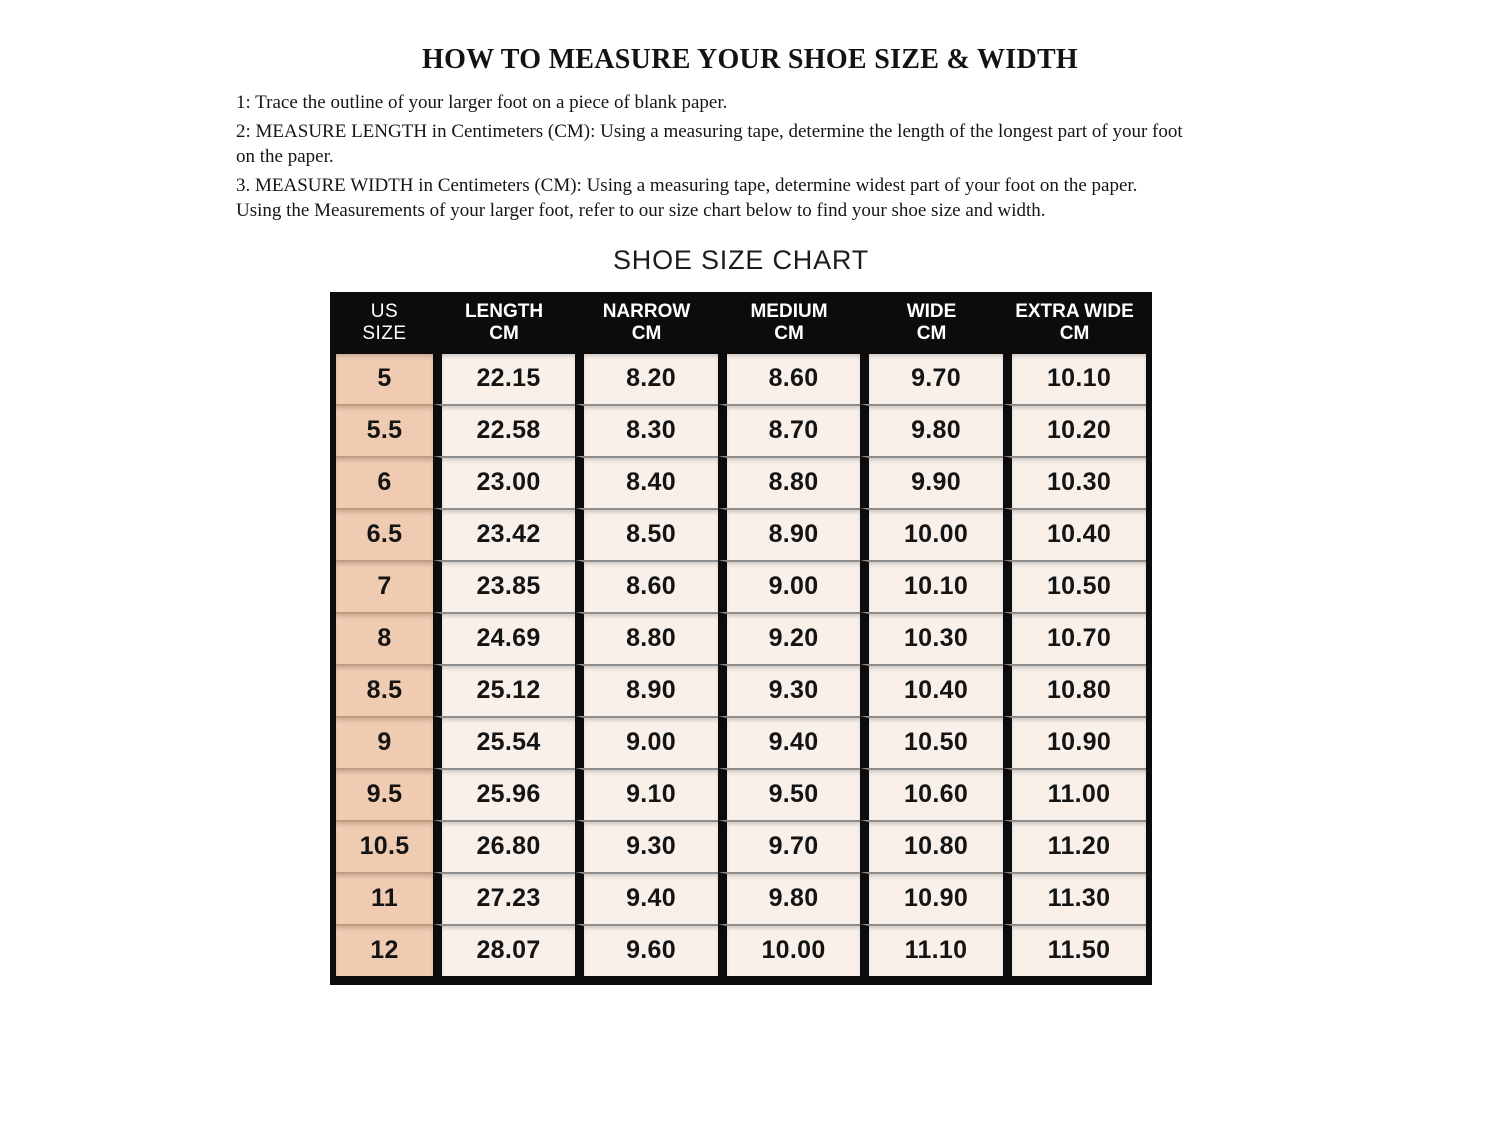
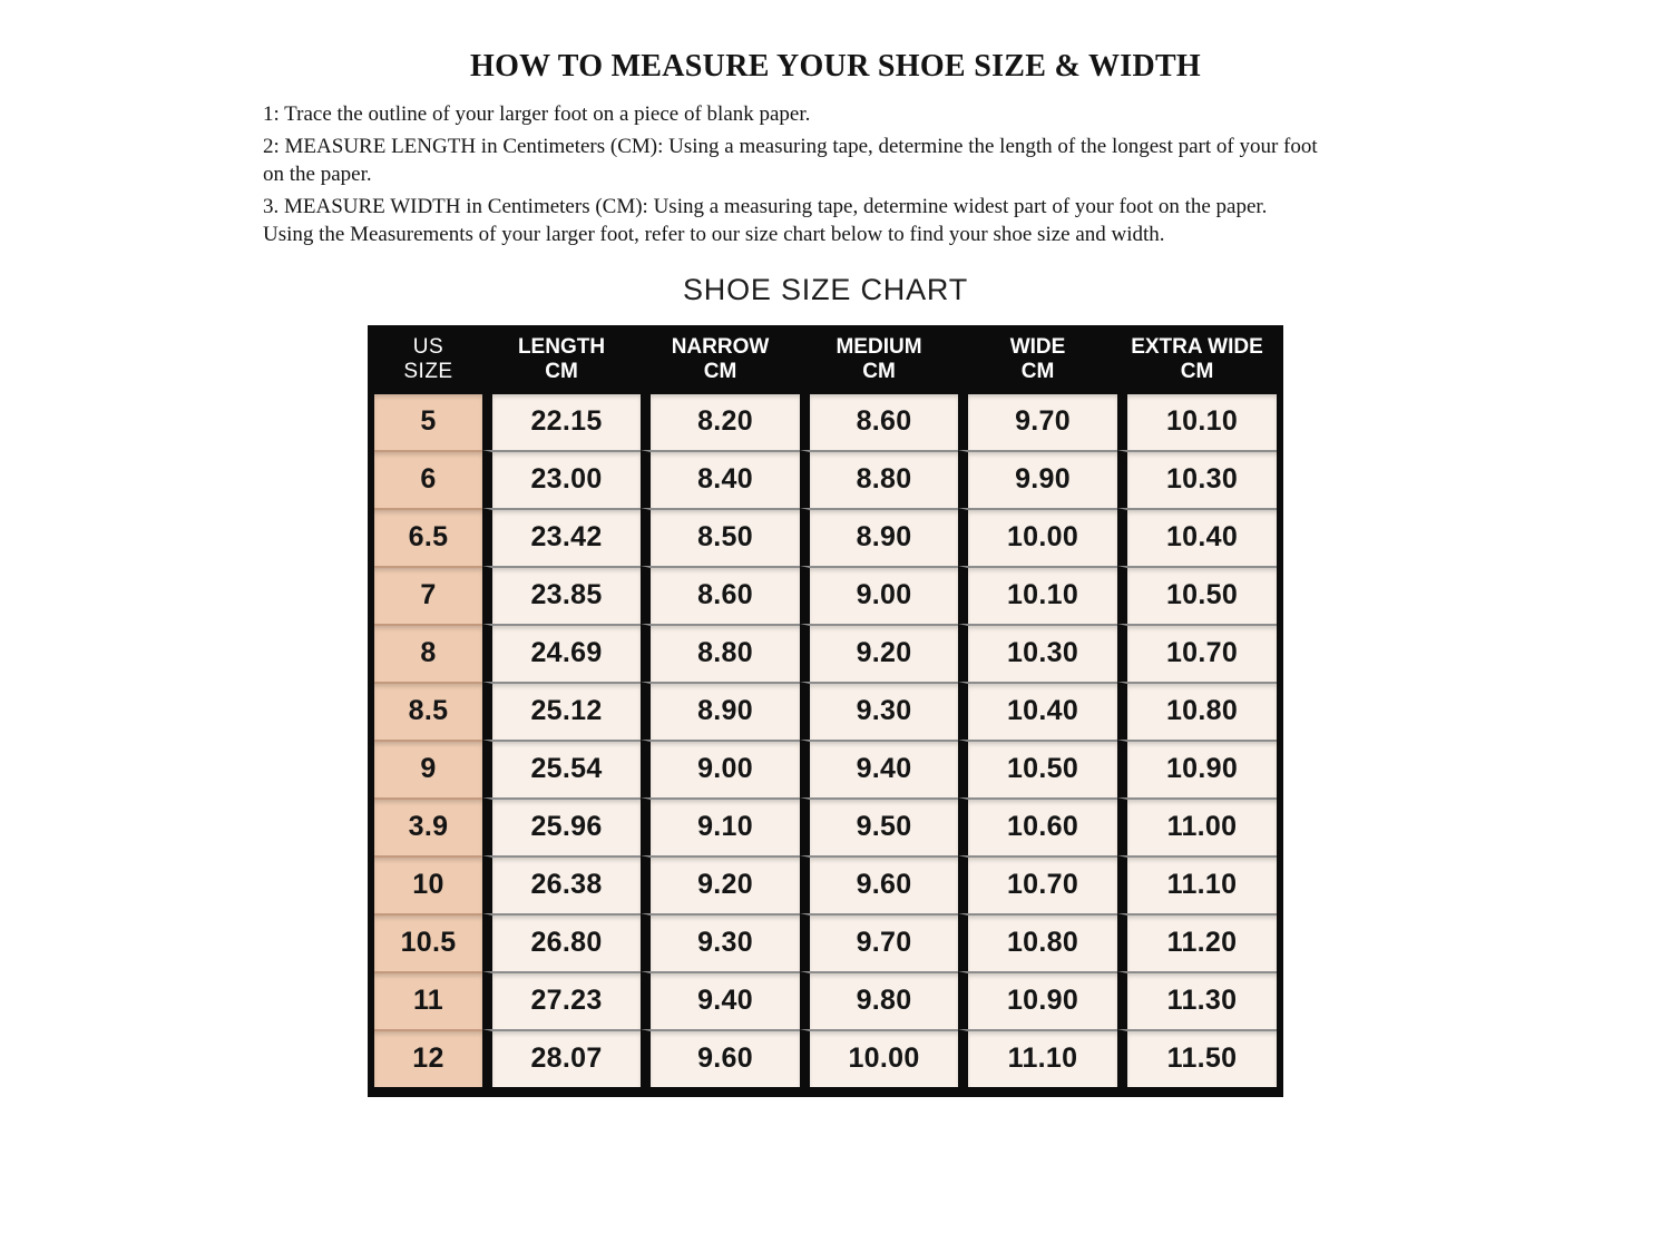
  HOW TO MEASURE YOUR SHOE SIZE & WIDTH
  1: Trace the outline of your larger foot on a piece of blank paper.
  2: MEASURE LENGTH in Centimeters (CM): Using a measuring tape, determine the length of the longest part of your foot
  on the paper.
  3. MEASURE WIDTH in Centimeters (CM): Using a measuring tape, determine widest part of your foot on the paper.
  Using the Measurements of your larger foot, refer to our size chart below to find your shoe size and width.
  SHOE SIZE CHART
  US SIZE	LENGTH CM	NARROW CM	MEDIUM CM	WIDE CM	EXTRA WIDE CM
  5	22.15	8.20	8.60	9.70	10.10
- 5.5	22.58	8.30	8.70	9.80	10.20
  6	23.00	8.40	8.80	9.90	10.30
  6.5	23.42	8.50	8.90	10.00	10.40
  7	23.85	8.60	9.00	10.10	10.50
  8	24.69	8.80	9.20	10.30	10.70
  8.5	25.12	8.90	9.30	10.40	10.80
  9	25.54	9.00	9.40	10.50	10.90
- 9.5	25.96	9.10	9.50	10.60	11.00
+ 3.9	25.96	9.10	9.50	10.60	11.00
+ 10	26.38	9.20	9.60	10.70	11.10
  10.5	26.80	9.30	9.70	10.80	11.20
  11	27.23	9.40	9.80	10.90	11.30
  12	28.07	9.60	10.00	11.10	11.50
